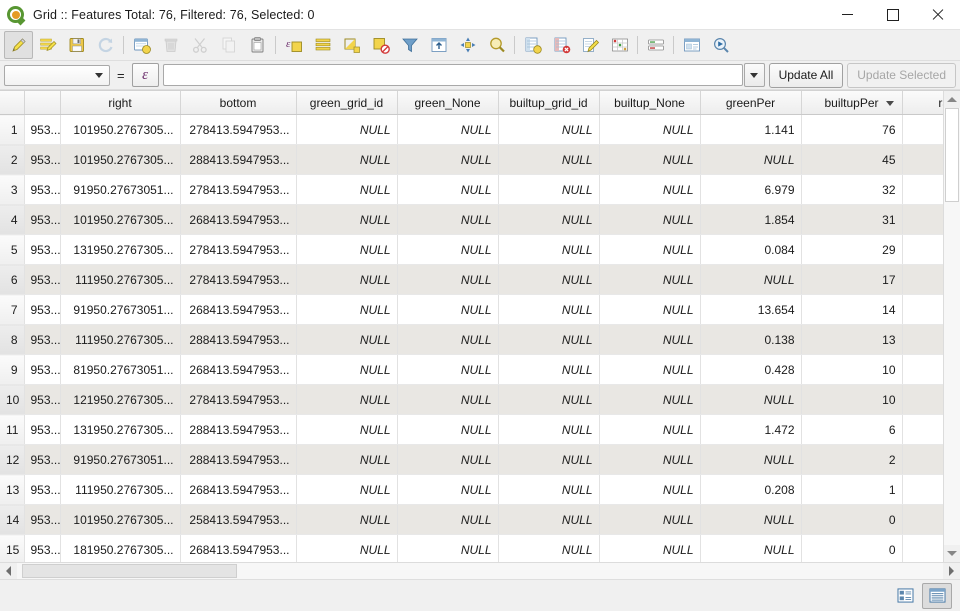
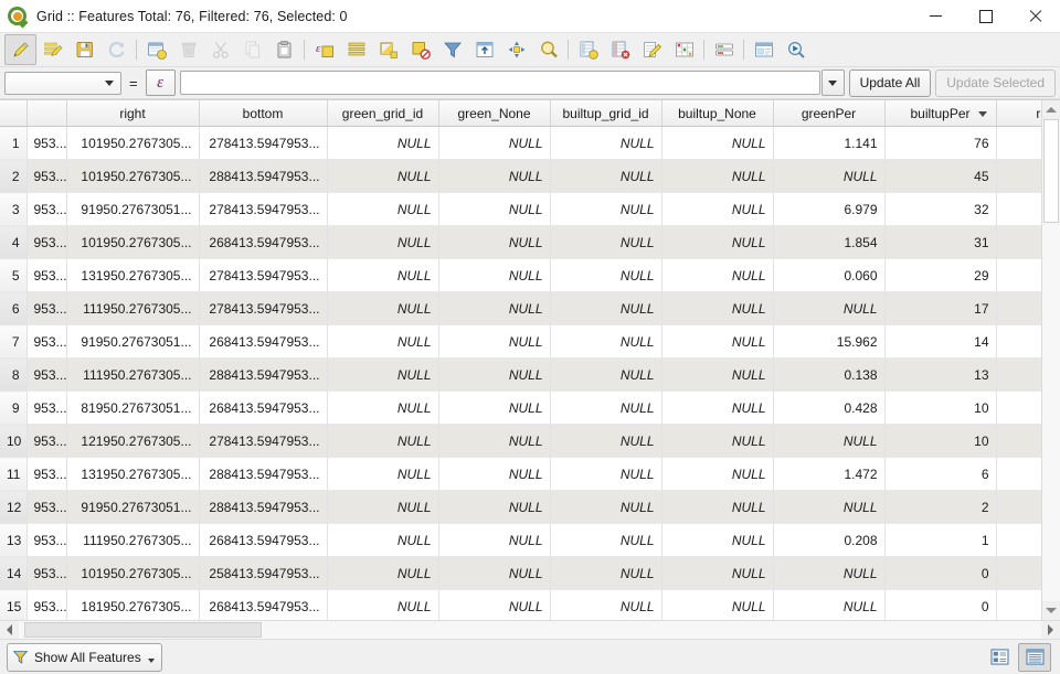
  Grid :: Features Total: 76, Filtered: 76, Selected: 0
  ε
  =
  ε
  Update All
  Update Selected
  		right	bottom	green_grid_id	green_None	builtup_grid_id	builtup_None	greenPer	builtupPer	r
  1	953...	101950.2767305...	278413.5947953...	NULL	NULL	NULL	NULL	1.141	76
  2	953...	101950.2767305...	288413.5947953...	NULL	NULL	NULL	NULL	NULL	45
  3	953...	91950.27673051...	278413.5947953...	NULL	NULL	NULL	NULL	6.979	32
  4	953...	101950.2767305...	268413.5947953...	NULL	NULL	NULL	NULL	1.854	31
- 5	953...	131950.2767305...	278413.5947953...	NULL	NULL	NULL	NULL	0.084	29
+ 5	953...	131950.2767305...	278413.5947953...	NULL	NULL	NULL	NULL	0.060	29
  6	953...	111950.2767305...	278413.5947953...	NULL	NULL	NULL	NULL	NULL	17
- 7	953...	91950.27673051...	268413.5947953...	NULL	NULL	NULL	NULL	13.654	14
+ 7	953...	91950.27673051...	268413.5947953...	NULL	NULL	NULL	NULL	15.962	14
  8	953...	111950.2767305...	288413.5947953...	NULL	NULL	NULL	NULL	0.138	13
  9	953...	81950.27673051...	268413.5947953...	NULL	NULL	NULL	NULL	0.428	10
  10	953...	121950.2767305...	278413.5947953...	NULL	NULL	NULL	NULL	NULL	10
  11	953...	131950.2767305...	288413.5947953...	NULL	NULL	NULL	NULL	1.472	6
  12	953...	91950.27673051...	288413.5947953...	NULL	NULL	NULL	NULL	NULL	2
  13	953...	111950.2767305...	268413.5947953...	NULL	NULL	NULL	NULL	0.208	1
  14	953...	101950.2767305...	258413.5947953...	NULL	NULL	NULL	NULL	NULL	0
  15	953...	181950.2767305...	268413.5947953...	NULL	NULL	NULL	NULL	NULL	0
+ Show All Features
